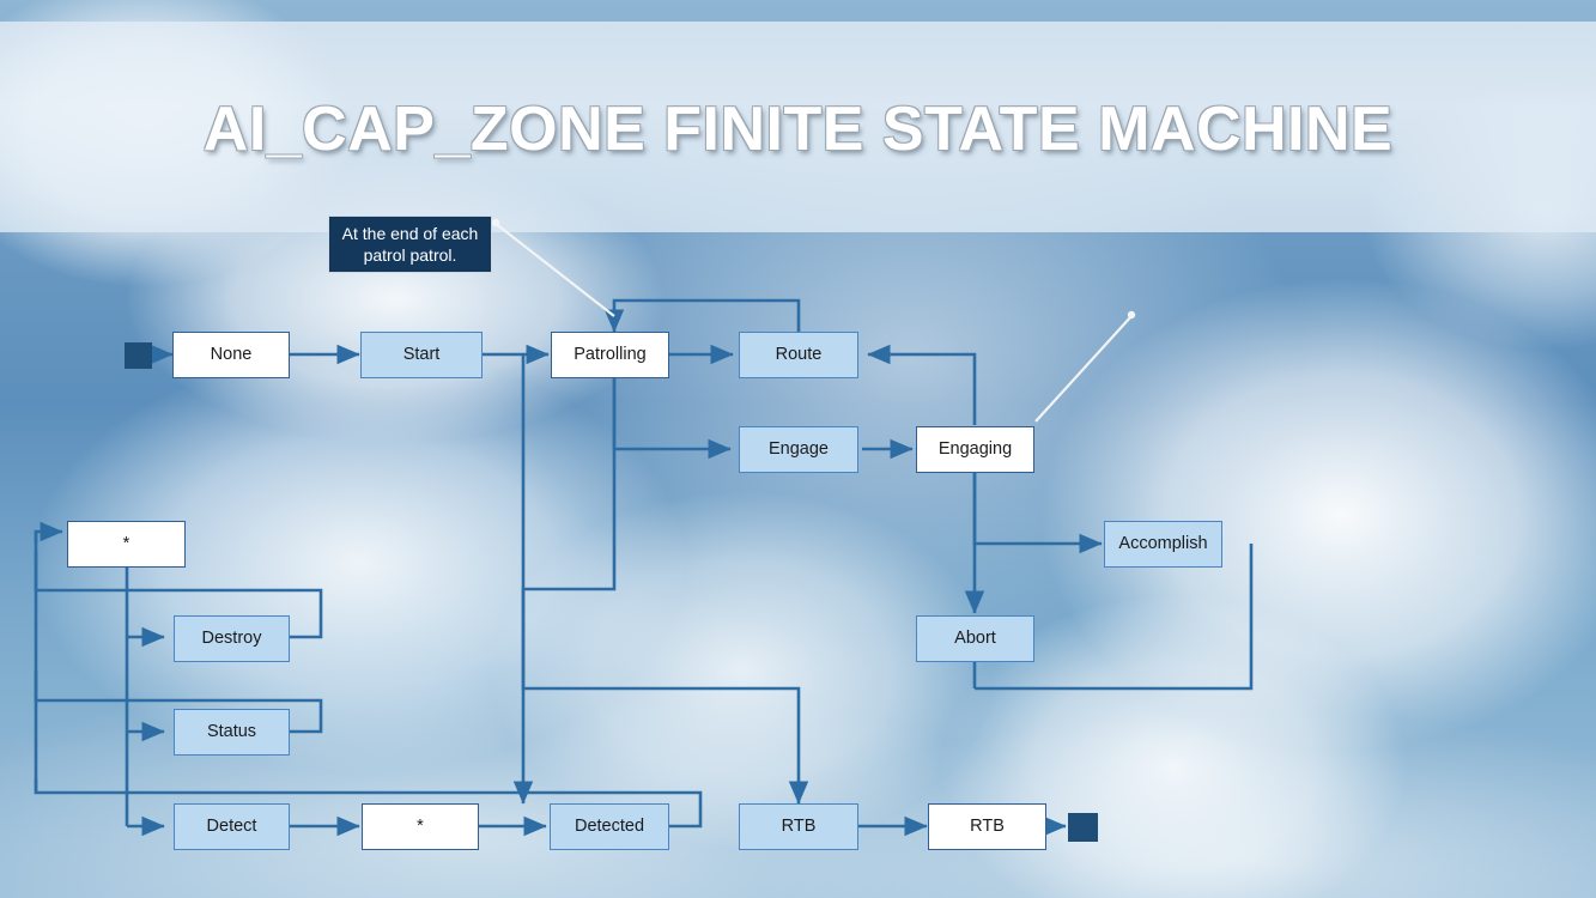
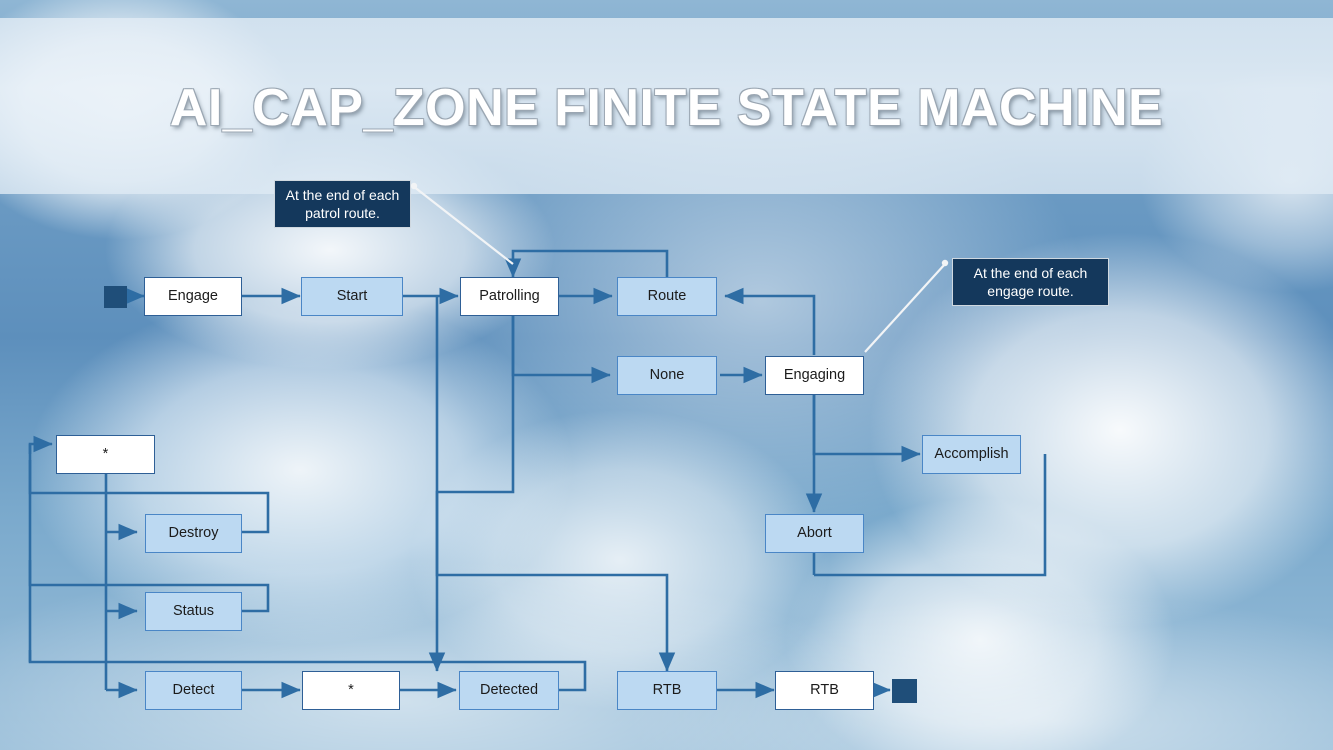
  AI_CAP_ZONE FINITE STATE MACHINE
- None
+ Engage
  Start
  Patrolling
  Route
- Engage
+ None
  Engaging
  Accomplish
  Abort
  *
  Destroy
  Status
  Detect
  *
  Detected
  RTB
  RTB
- At the end of each patrol patrol.
+ At the end of each patrol route.
+ At the end of each engage route.
